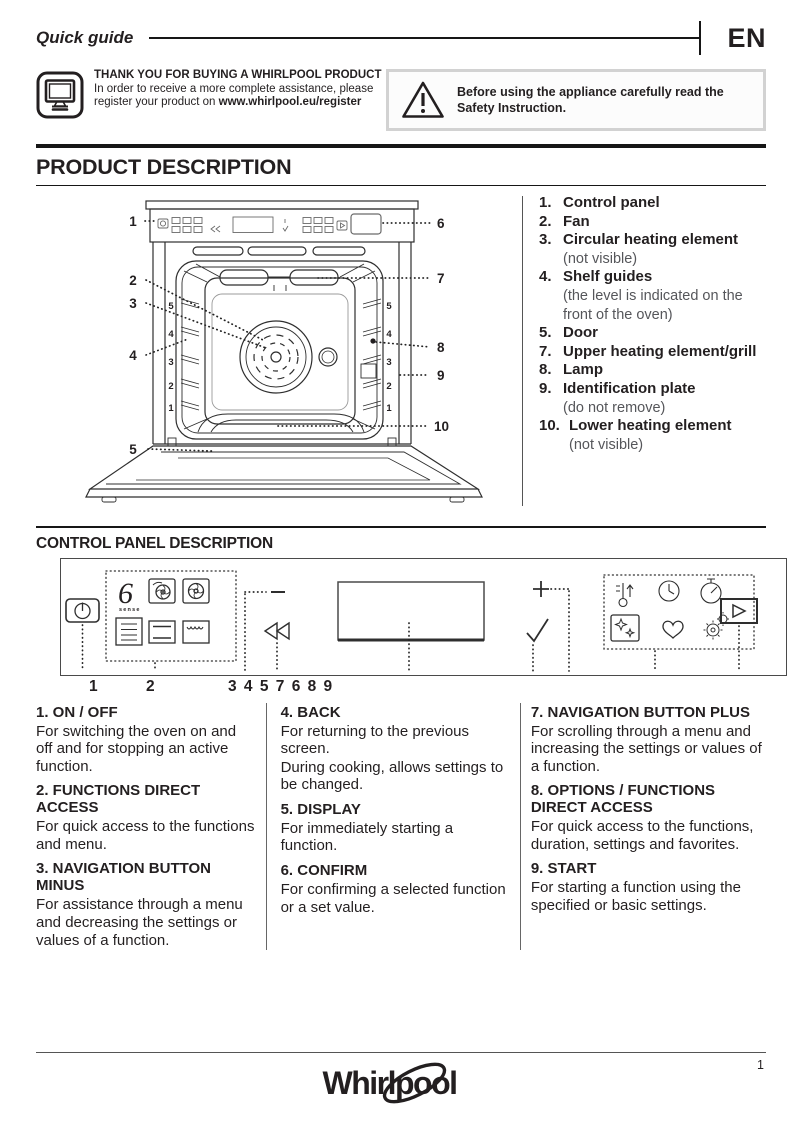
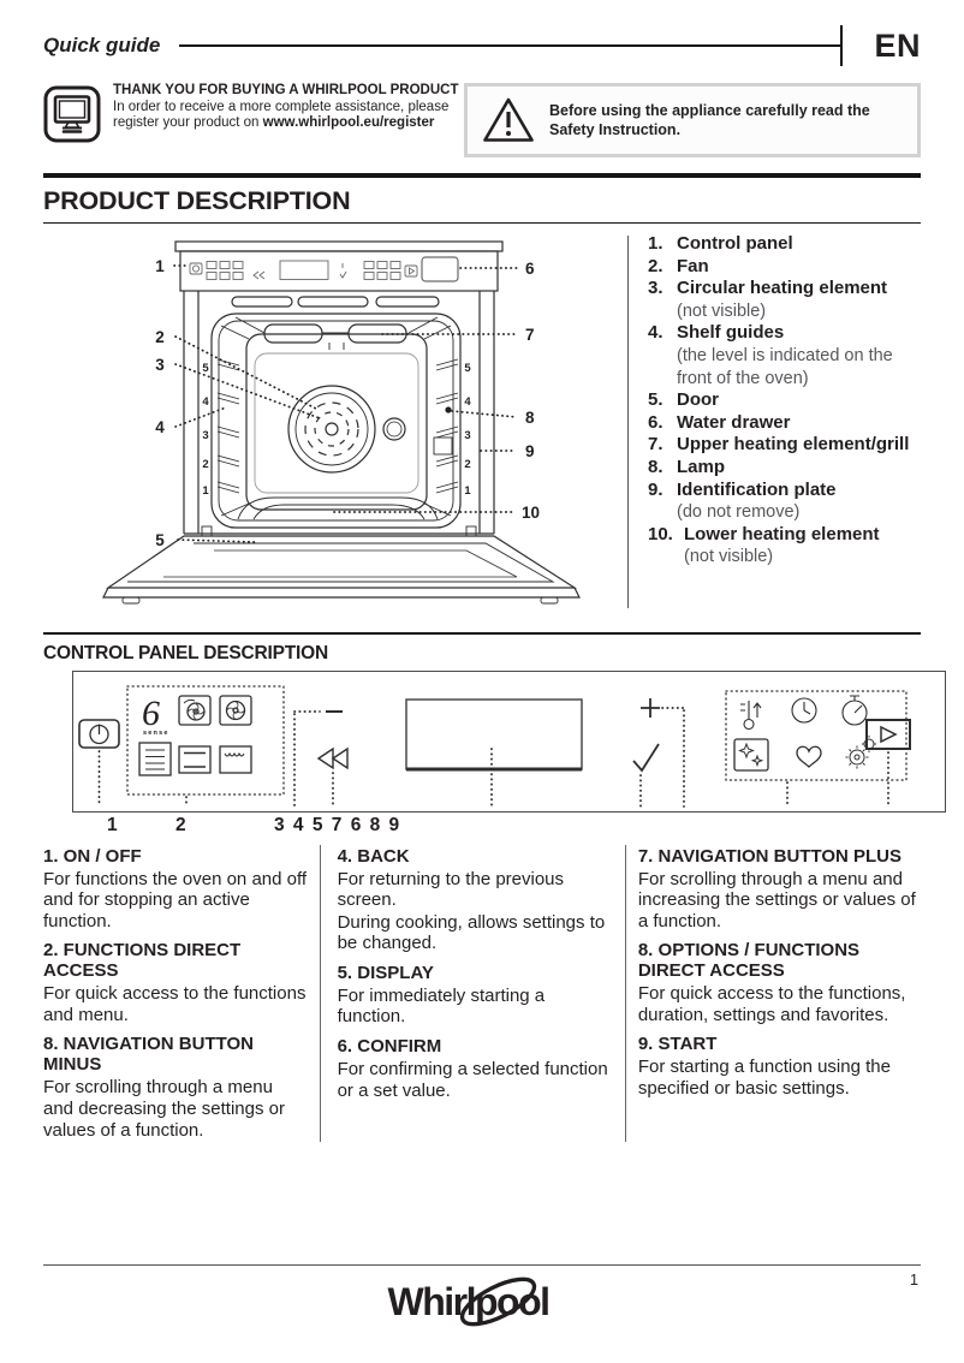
  Quick guide
  EN
  THANK YOU FOR BUYING A WHIRLPOOL PRODUCT
  In order to receive a more complete assistance, please register your product on www.whirlpool.eu/register
  Before using the appliance carefully read the Safety Instruction.
  PRODUCT DESCRIPTION
  5
  4
  3
  2
  1
  5
  4
  3
  2
  1
  1
  2
  3
  4
  5
  6
  7
  8
  9
  10
  1.
  Control panel
  2.
  Fan
  3.
  Circular heating element
  (not visible)
  4.
  Shelf guides
  (the level is indicated on the front of the oven)
  5.
  Door
+ 6.
+ Water drawer
  7.
  Upper heating element/grill
  8.
  Lamp
  9.
  Identification plate
  (do not remove)
  10.
  Lower heating element
  (not visible)
  CONTROL PANEL DESCRIPTION
  6
  1
  2
  3 4 5 7 6 8 9
  1. ON / OFF
- For switching the oven on and off and for stopping an active function.
+ For functions the oven on and off and for stopping an active function.
  2. FUNCTIONS DIRECT ACCESS
  For quick access to the functions and menu.
- 3. NAVIGATION BUTTON MINUS
+ 8. NAVIGATION BUTTON MINUS
- For assistance through a menu and decreasing the settings or values of a function.
+ For scrolling through a menu and decreasing the settings or values of a function.
  4. BACK
  For returning to the previous screen.
  During cooking, allows settings to be changed.
  5. DISPLAY
  For immediately starting a function.
  6. CONFIRM
  For confirming a selected function or a set value.
  7. NAVIGATION BUTTON PLUS
  For scrolling through a menu and increasing the settings or values of a function.
  8. OPTIONS / FUNCTIONS DIRECT ACCESS
  For quick access to the functions, duration, settings and favorites.
  9. START
  For starting a function using the specified or basic settings.
  1
  Whirpool
